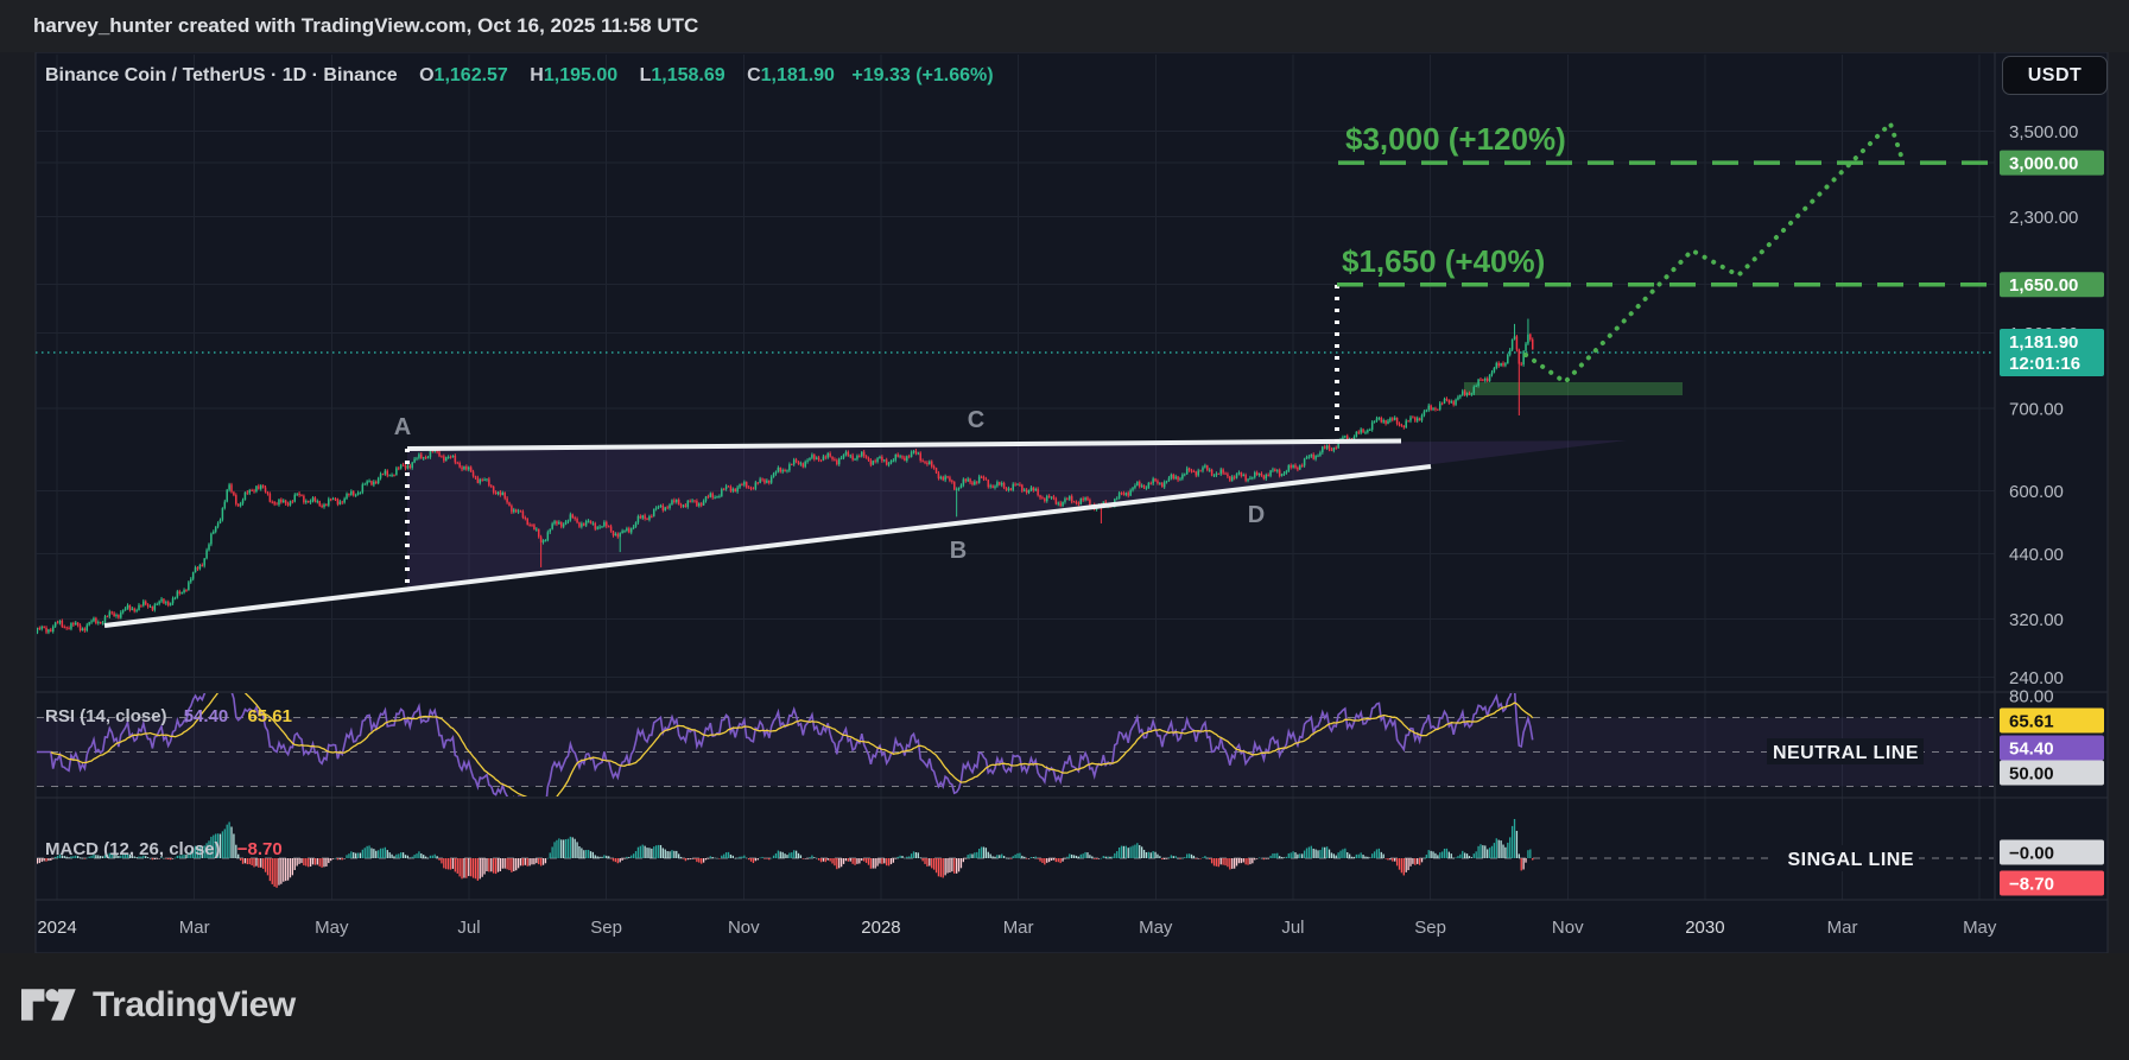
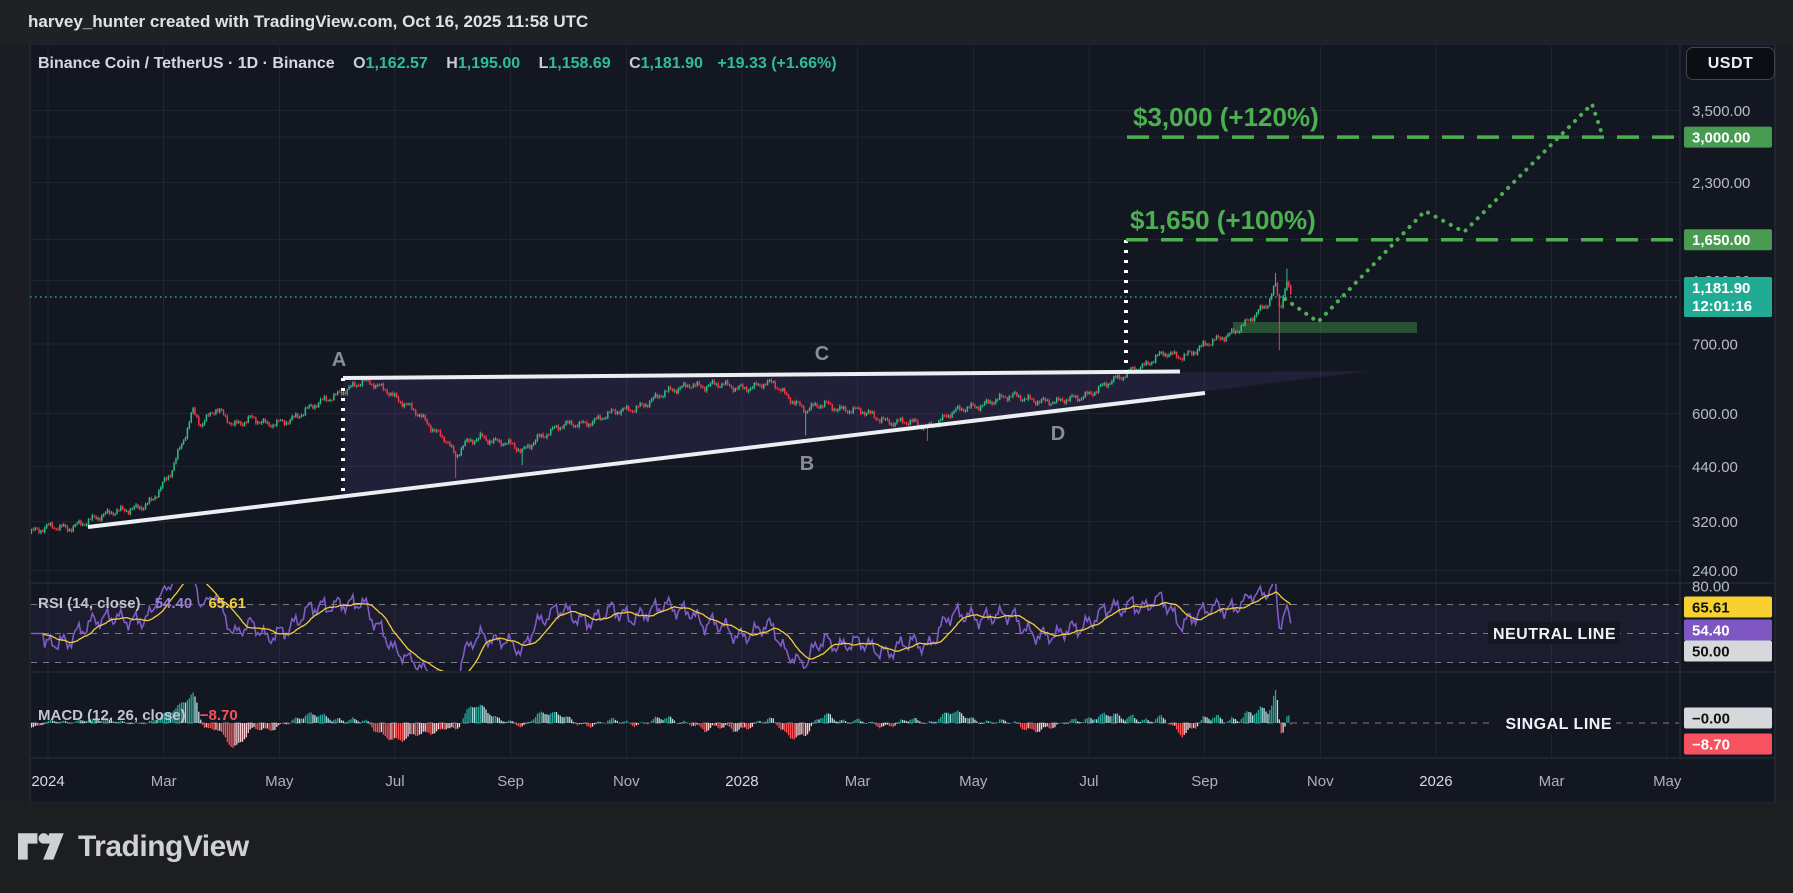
  A
  B
  C
  D
  $3,000 (+120%)
- $1,650 (+40%)
+ $1,650 (+100%)
  NEUTRAL LINE
  SINGAL LINE
  2024
  Mar
  May
  Jul
  Sep
  Nov
  2028
  Mar
  May
  Jul
  Sep
  Nov
- 2030
+ 2026
  Mar
  May
  3,500.00
  3,000.00
  2,300.00
  1,650.00
  1,181.90
  12:01:16
  700.00
  600.00
  440.00
  320.00
  240.00
  80.00
  65.61
  54.40
  50.00
  −0.00
  −8.70
  harvey_hunter created with TradingView.com, Oct 16, 2025 11:58 UTC
  Binance Coin / TetherUS · 1D · Binance O1,162.57 H1,195.00 L1,158.69 C1,181.90 +19.33 (+1.66%)
  USDT
  RSI (14, close) 54.40 65.61
  MACD (12, 26, close) −8.70
  TradingView
